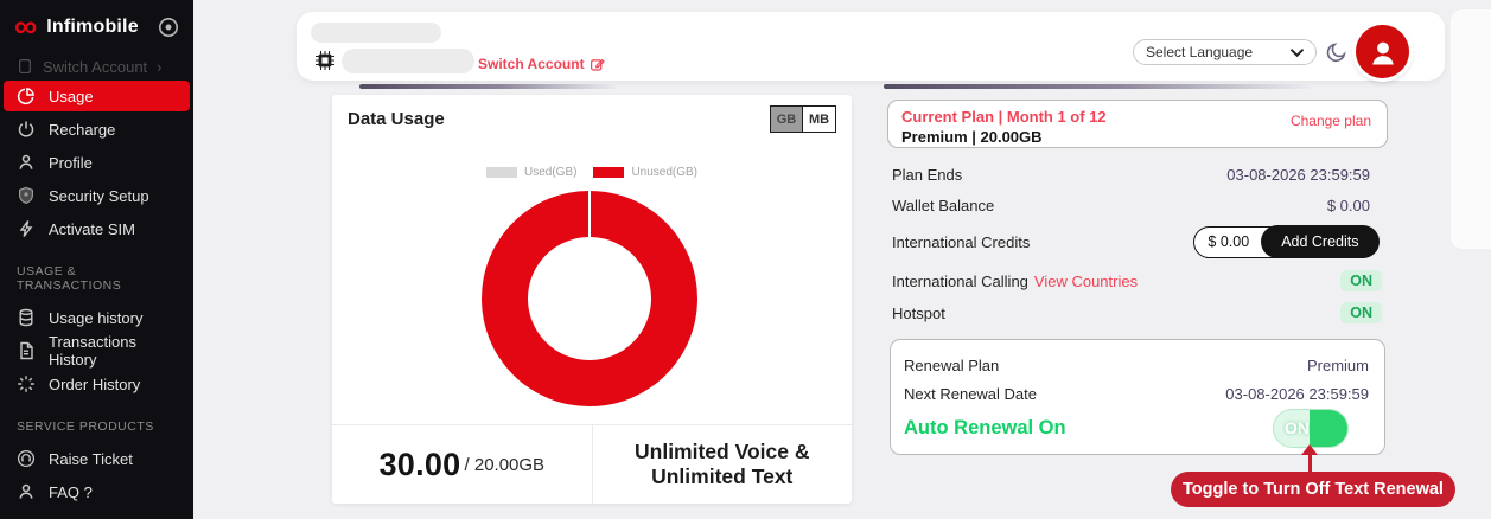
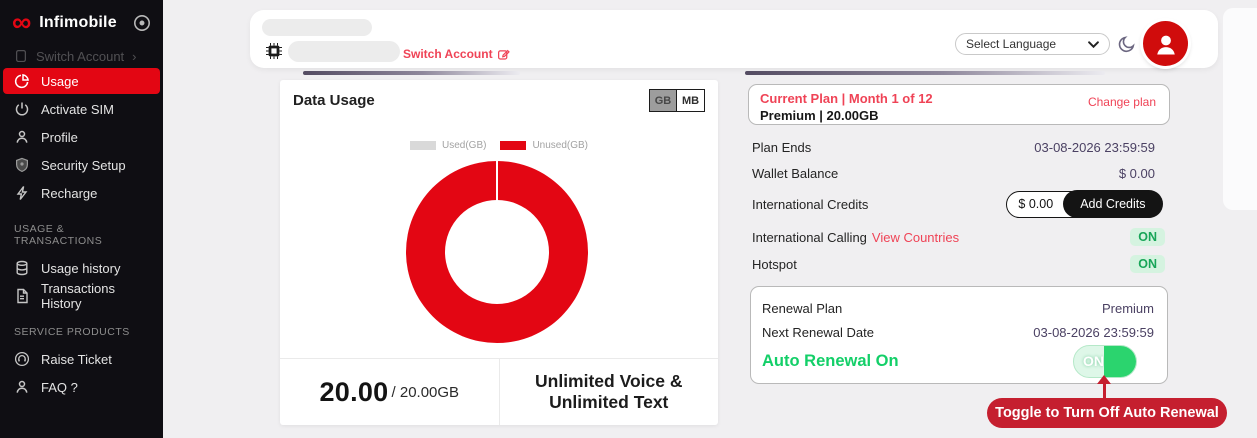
  ∞
  Infimobile
  Switch Account
  ›
  Usage
- Recharge
+ Activate SIM
  Profile
  Security Setup
- Activate SIM
+ Recharge
  USAGE & TRANSACTIONS
  Usage history
  Transactions History
- Order History
  SERVICE PRODUCTS
  Raise Ticket
  FAQ ?
  Switch Account
  Select Language
  Data Usage
  GB
  MB
  Used(GB)
  Unused(GB)
- 30.00
+ 20.00
  / 20.00GB
  Unlimited Voice &
  Unlimited Text
  Current Plan | Month 1 of 12
  Premium | 20.00GB
  Change plan
  Plan Ends
  03-08-2026 23:59:59
  Wallet Balance
  $ 0.00
  International Credits
  $ 0.00
  Add Credits
  International Calling
  View Countries
  ON
  Hotspot
  ON
  Renewal Plan
  Premium
  Next Renewal Date
  03-08-2026 23:59:59
  Auto Renewal On
  ON
- Toggle to Turn Off Text Renewal
+ Toggle to Turn Off Auto Renewal
